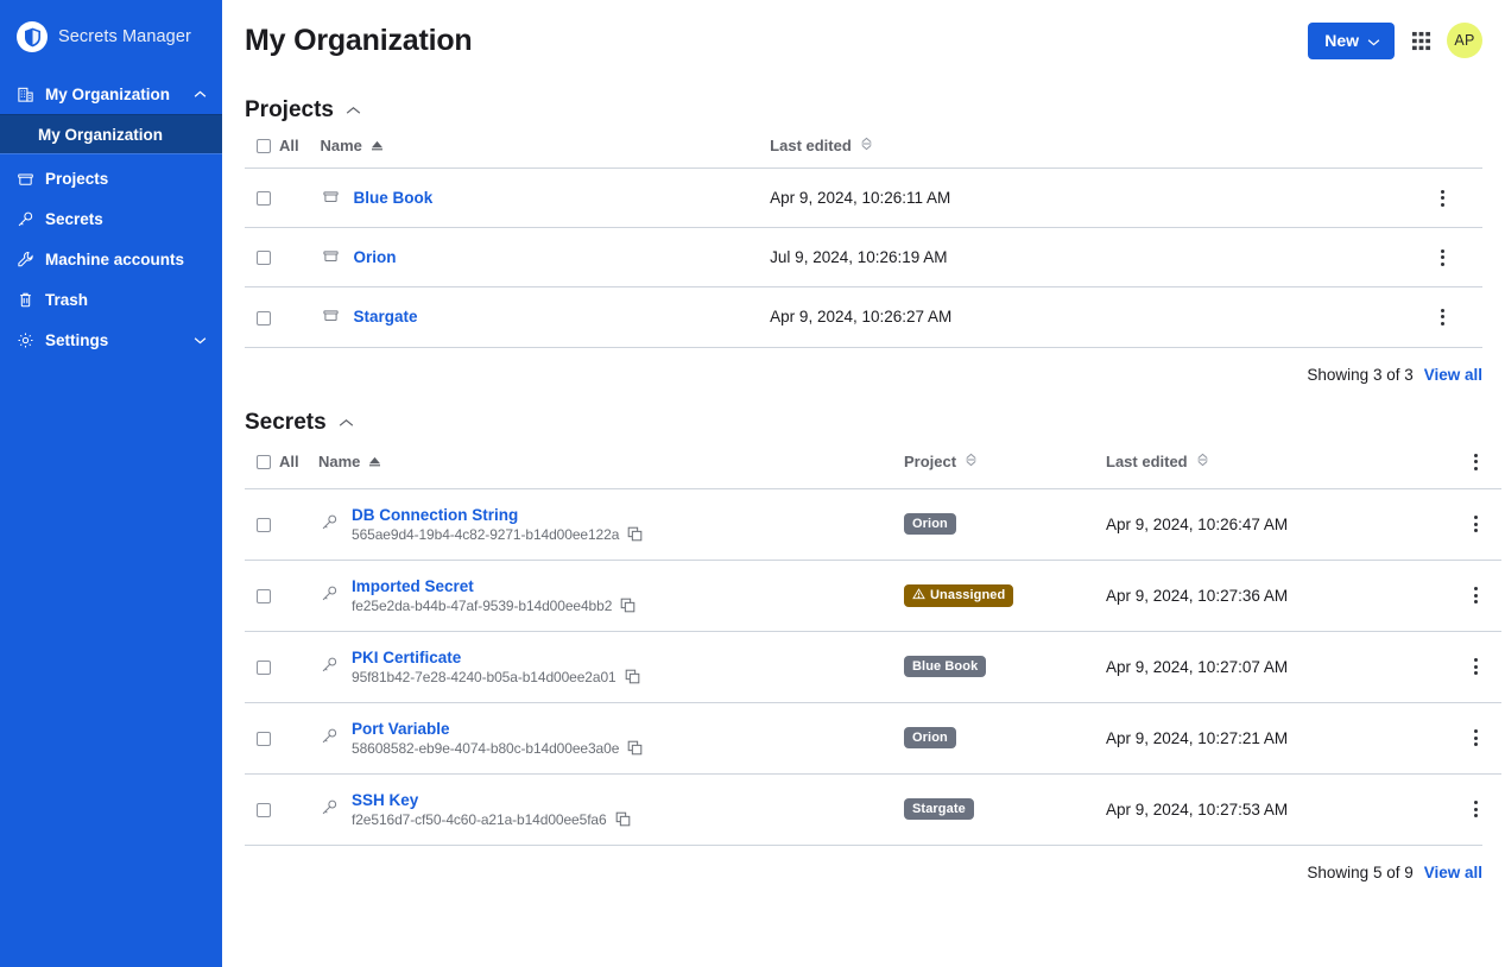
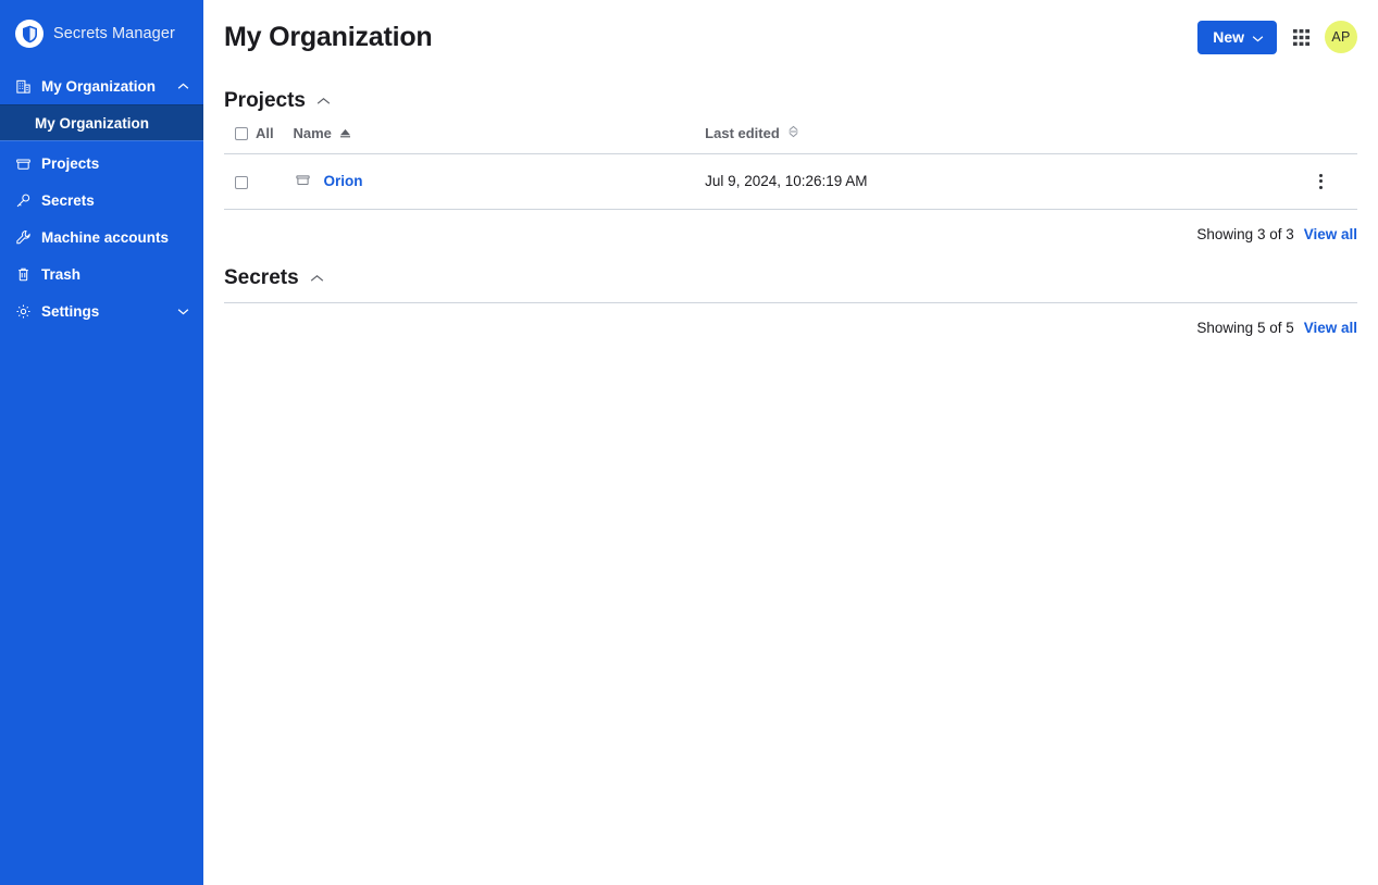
  Secrets Manager
  My Organization
  My Organization
  Projects
  Secrets
  Machine accounts
  Trash
  Settings
  My Organization
  New
  AP
  Projects
  All	Name	Last edited
- 	Blue Book	Apr 9, 2024, 10:26:11 AM
  	Orion	Jul 9, 2024, 10:26:19 AM
- 	Stargate	Apr 9, 2024, 10:26:27 AM
  Showing 3 of 3
  View all
  Secrets
- All	Name	Project	Last edited
- 	DB Connection String 565ae9d4-19b4-4c82-9271-b14d00ee122a	Orion	Apr 9, 2024, 10:26:47 AM
- 	Imported Secret fe25e2da-b44b-47af-9539-b14d00ee4bb2	Unassigned	Apr 9, 2024, 10:27:36 AM
- 	PKI Certificate 95f81b42-7e28-4240-b05a-b14d00ee2a01	Blue Book	Apr 9, 2024, 10:27:07 AM
- 	Port Variable 58608582-eb9e-4074-b80c-b14d00ee3a0e	Orion	Apr 9, 2024, 10:27:21 AM
- 	SSH Key f2e516d7-cf50-4c60-a21a-b14d00ee5fa6	Stargate	Apr 9, 2024, 10:27:53 AM
- Showing 5 of 9
+ Showing 5 of 5
  View all
